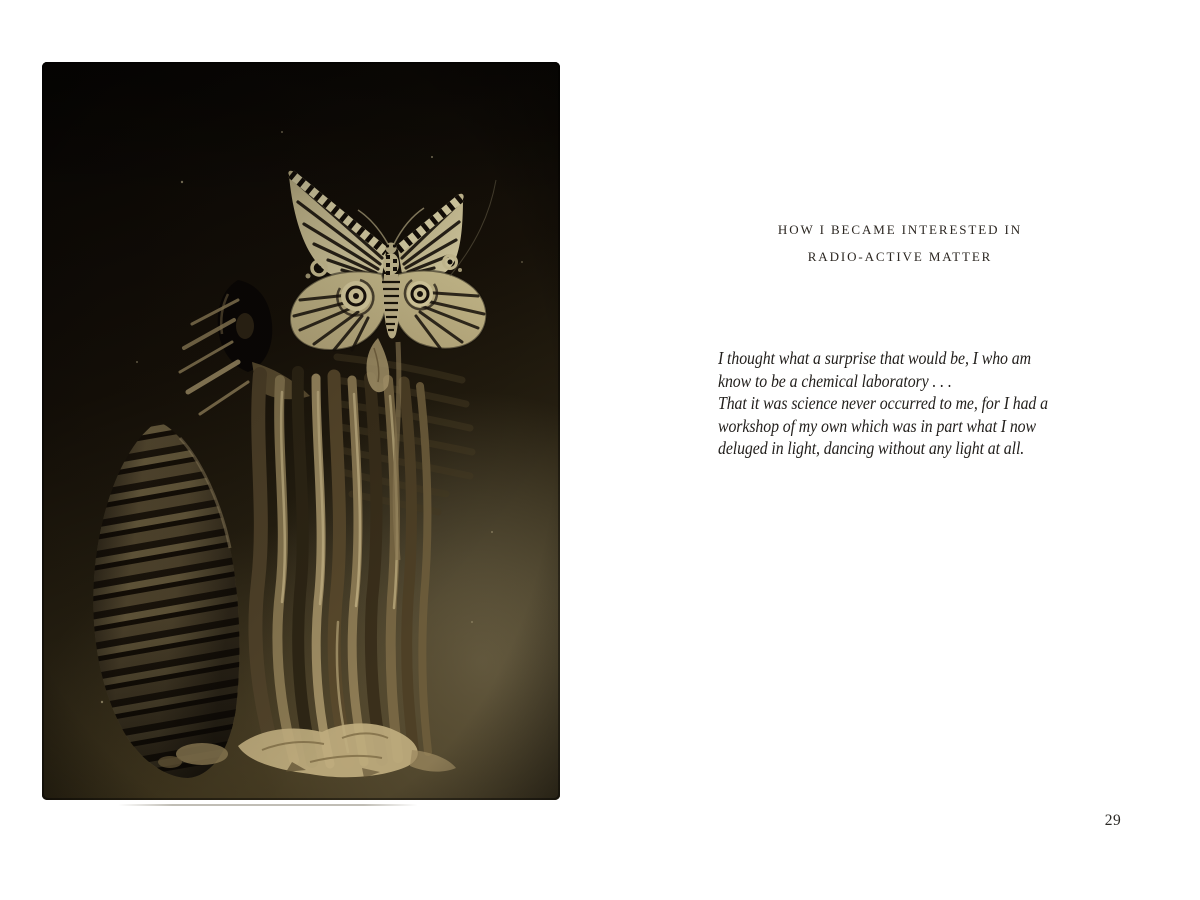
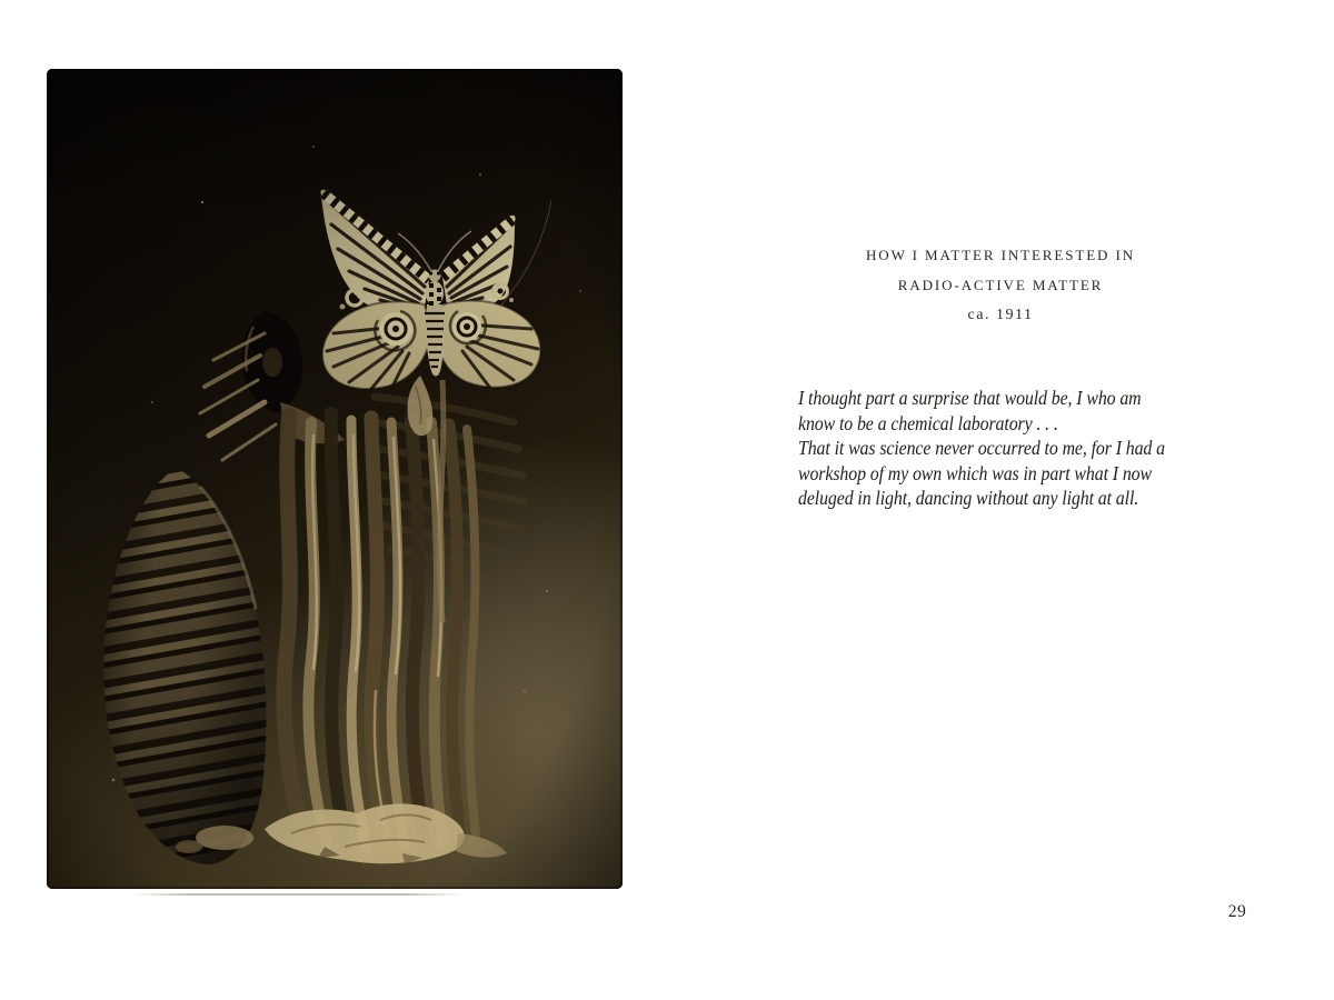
- HOW I BECAME INTERESTED IN
+ HOW I MATTER INTERESTED IN
  RADIO-ACTIVE MATTER
+ ca. 1911
- I thought what a surprise that would be, I who am
+ I thought part a surprise that would be, I who am
  know to be a chemical laboratory . . .
  That it was science never occurred to me, for I had a
  workshop of my own which was in part what I now
  deluged in light, dancing without any light at all.
  29
